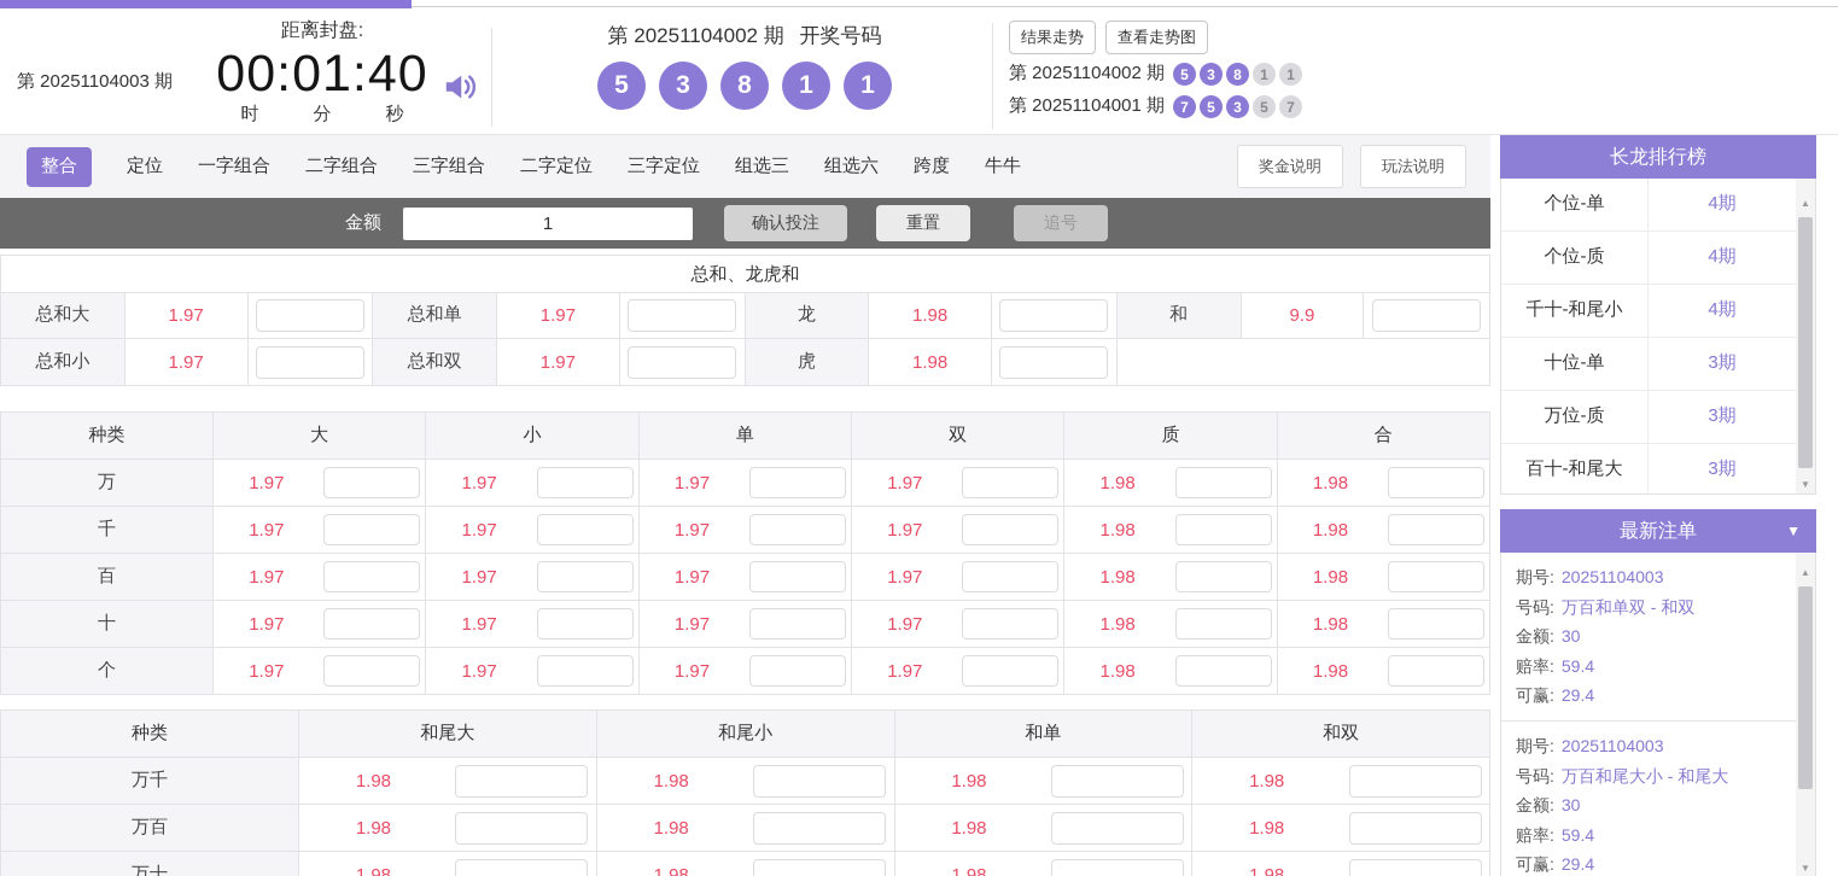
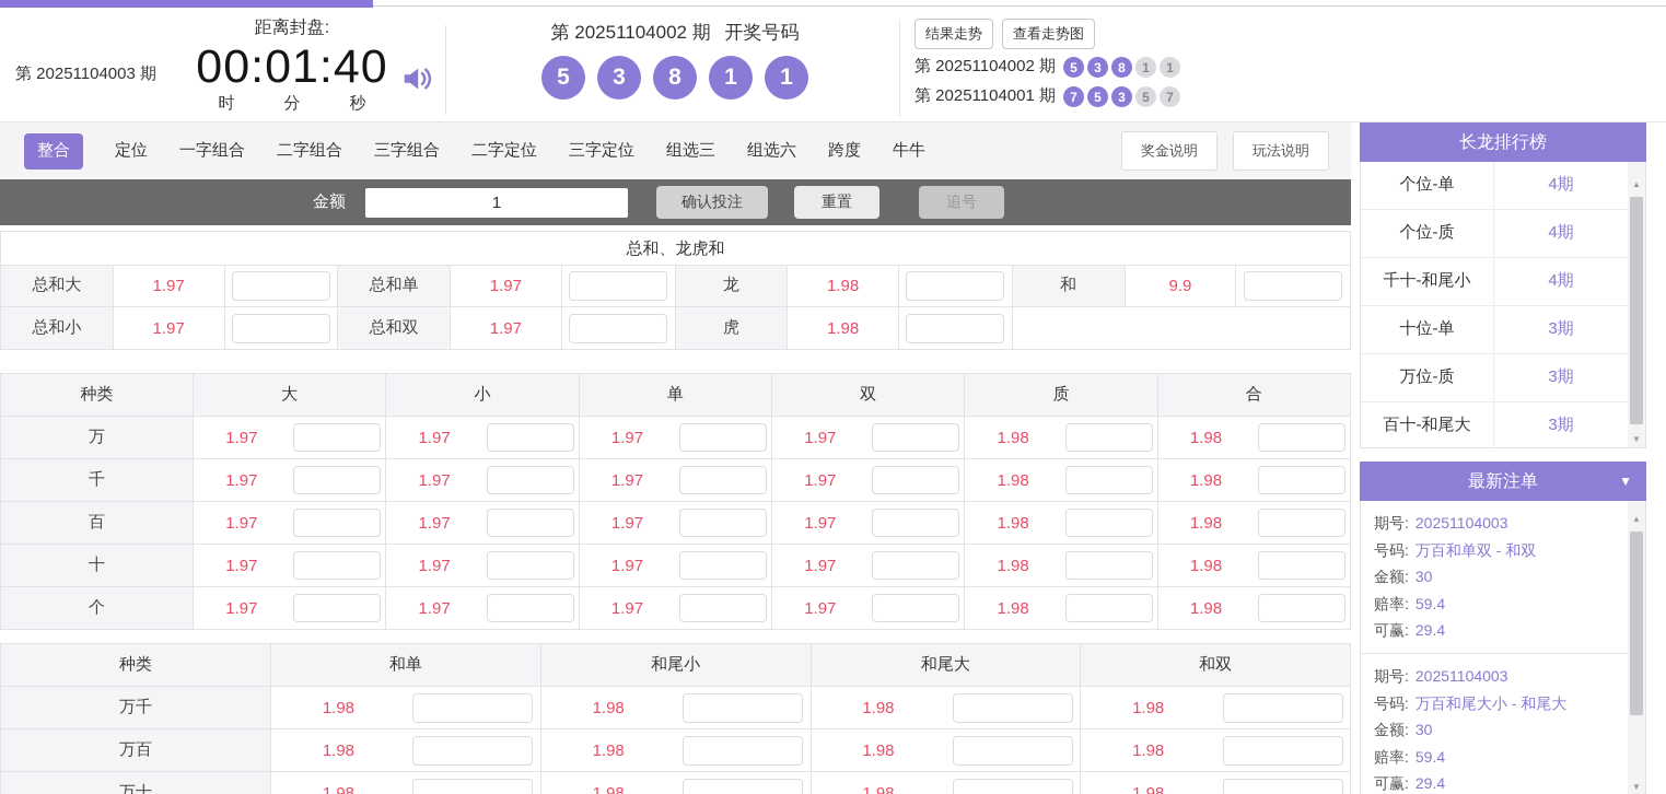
  第 20251104003 期
  距离封盘:
  00:01:40
  时
  分
  秒
  第 20251104002 期 开奖号码
  5
  3
  8
  1
  1
  结果走势
  查看走势图
  第 20251104002 期
  5
  3
  8
  1
  1
  第 20251104001 期
  7
  5
  3
  5
  7
  整合
  定位
  一字组合
  二字组合
  三字组合
  二字定位
  三字定位
  组选三
  组选六
  跨度
  牛牛
  奖金说明
  玩法说明
  金额
  1
  确认投注
  重置
  追号
  总和、龙虎和
  总和大
  1.97
  总和单
  1.97
  龙
  1.98
  和
  9.9
  总和小
  1.97
  总和双
  1.97
  虎
  1.98
  种类
  大
  小
  单
  双
  质
  合
  万
  1.97
  1.97
  1.97
  1.97
  1.98
  1.98
  千
  1.97
  1.97
  1.97
  1.97
  1.98
  1.98
  百
  1.97
  1.97
  1.97
  1.97
  1.98
  1.98
  十
  1.97
  1.97
  1.97
  1.97
  1.98
  1.98
  个
  1.97
  1.97
  1.97
  1.97
  1.98
  1.98
  种类
- 和尾大
+ 和单
  和尾小
- 和单
+ 和尾大
  和双
  万千
  1.98
  1.98
  1.98
  1.98
  万百
  1.98
  1.98
  1.98
  1.98
  万十
  1.98
  1.98
  1.98
  1.98
  长龙排行榜
  个位-单
  4期
  个位-质
  4期
  千十-和尾小
  4期
  十位-单
  3期
  万位-质
  3期
  百十-和尾大
  3期
  ▲
  ▼
  最新注单
  ▼
  期号:
  20251104003
  号码:
  万百和单双 - 和双
  金额:
  30
  赔率:
  59.4
  可赢:
  29.4
  期号:
  20251104003
  号码:
  万百和尾大小 - 和尾大
  金额:
  30
  赔率:
  59.4
  可赢:
  29.4
  ▲
  ▼
